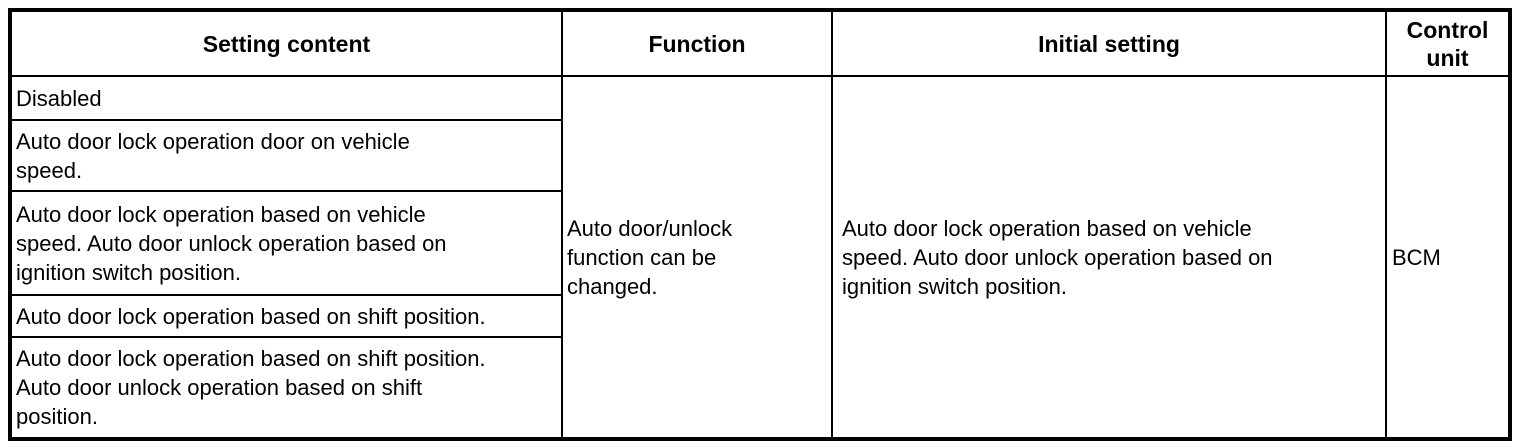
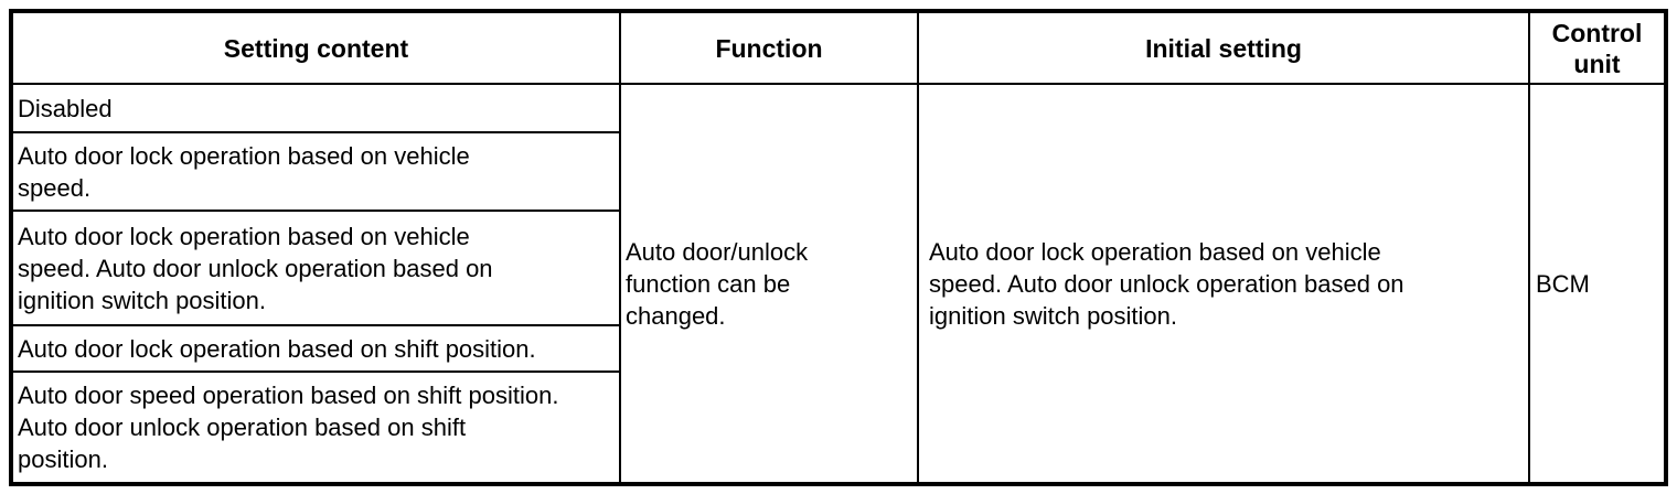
  Setting content	Function	Initial setting	Control unit
  Disabled	Auto door/unlock function can be changed.	Auto door lock operation based on vehicle speed. Auto door unlock operation based on ignition switch position.	BCM
- Auto door lock operation door on vehicle speed.
+ Auto door lock operation based on vehicle speed.
  Auto door lock operation based on vehicle speed. Auto door unlock operation based on ignition switch position.
  Auto door lock operation based on shift position.
- Auto door lock operation based on shift position. Auto door unlock operation based on shift position.
+ Auto door speed operation based on shift position. Auto door unlock operation based on shift position.
